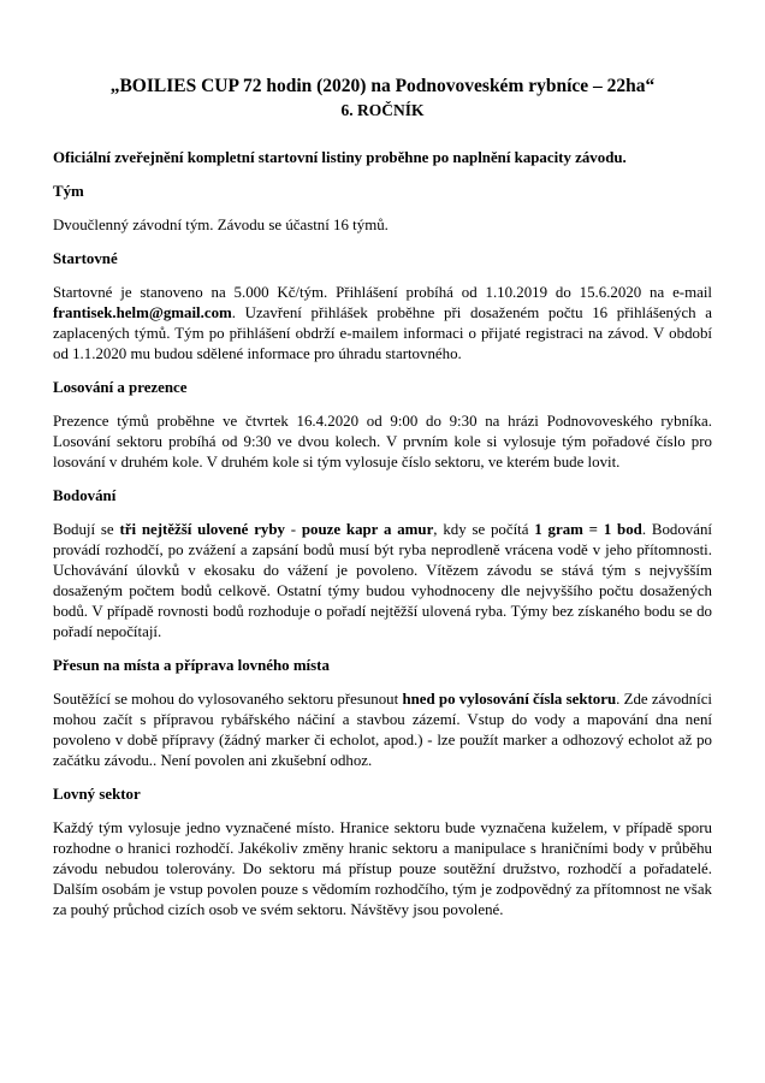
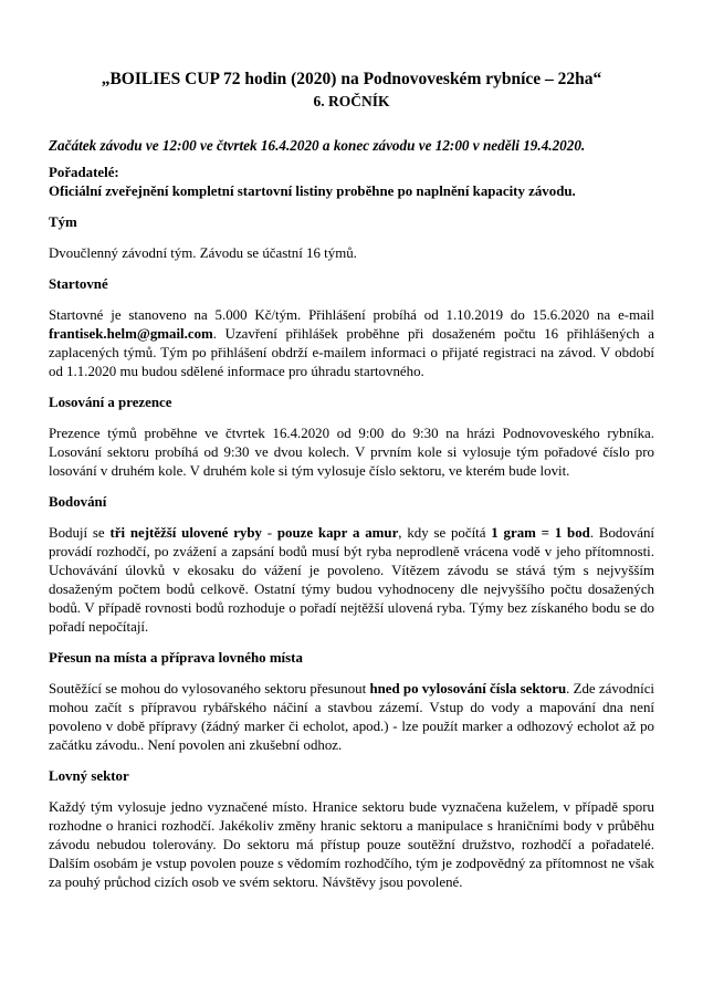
  „BOILIES CUP 72 hodin (2020) na Podnovoveském rybníce – 22ha“
  6. ROČNÍK
+ Začátek závodu ve 12:00 ve čtvrtek 16.4.2020 a konec závodu ve 12:00 v neděli 19.4.2020.
+ Pořadatelé:
  Oficiální zveřejnění kompletní startovní listiny proběhne po naplnění kapacity závodu.
  Tým
  Dvoučlenný závodní tým. Závodu se účastní 16 týmů.
  Startovné
  Startovné je stanoveno na 5.000 Kč/tým. Přihlášení probíhá od 1.10.2019 do 15.6.2020 na e-mail frantisek.helm@gmail.com. Uzavření přihlášek proběhne při dosaženém počtu 16 přihlášených a zaplacených týmů. Tým po přihlášení obdrží e-mailem informaci o přijaté registraci na závod. V období od 1.1.2020 mu budou sdělené informace pro úhradu startovného.
  Losování a prezence
  Prezence týmů proběhne ve čtvrtek 16.4.2020 od 9:00 do 9:30 na hrázi Podnovoveského rybníka. Losování sektoru probíhá od 9:30 ve dvou kolech. V prvním kole si vylosuje tým pořadové číslo pro losování v druhém kole. V druhém kole si tým vylosuje číslo sektoru, ve kterém bude lovit.
  Bodování
  Bodují se tři nejtěžší ulovené ryby - pouze kapr a amur, kdy se počítá 1 gram = 1 bod. Bodování provádí rozhodčí, po zvážení a zapsání bodů musí být ryba neprodleně vrácena vodě v jeho přítomnosti. Uchovávání úlovků v ekosaku do vážení je povoleno. Vítězem závodu se stává tým s nejvyšším dosaženým počtem bodů celkově. Ostatní týmy budou vyhodnoceny dle nejvyššího počtu dosažených bodů. V případě rovnosti bodů rozhoduje o pořadí nejtěžší ulovená ryba. Týmy bez získaného bodu se do pořadí nepočítají.
  Přesun na místa a příprava lovného místa
  Soutěžící se mohou do vylosovaného sektoru přesunout hned po vylosování čísla sektoru. Zde závodníci mohou začít s přípravou rybářského náčiní a stavbou zázemí. Vstup do vody a mapování dna není povoleno v době přípravy (žádný marker či echolot, apod.) - lze použít marker a odhozový echolot až po začátku závodu.. Není povolen ani zkušební odhoz.
  Lovný sektor
  Každý tým vylosuje jedno vyznačené místo. Hranice sektoru bude vyznačena kuželem, v případě sporu rozhodne o hranici rozhodčí. Jakékoliv změny hranic sektoru a manipulace s hraničními body v průběhu závodu nebudou tolerovány. Do sektoru má přístup pouze soutěžní družstvo, rozhodčí a pořadatelé. Dalším osobám je vstup povolen pouze s vědomím rozhodčího, tým je zodpovědný za přítomnost ne však za pouhý průchod cizích osob ve svém sektoru. Návštěvy jsou povolené.
